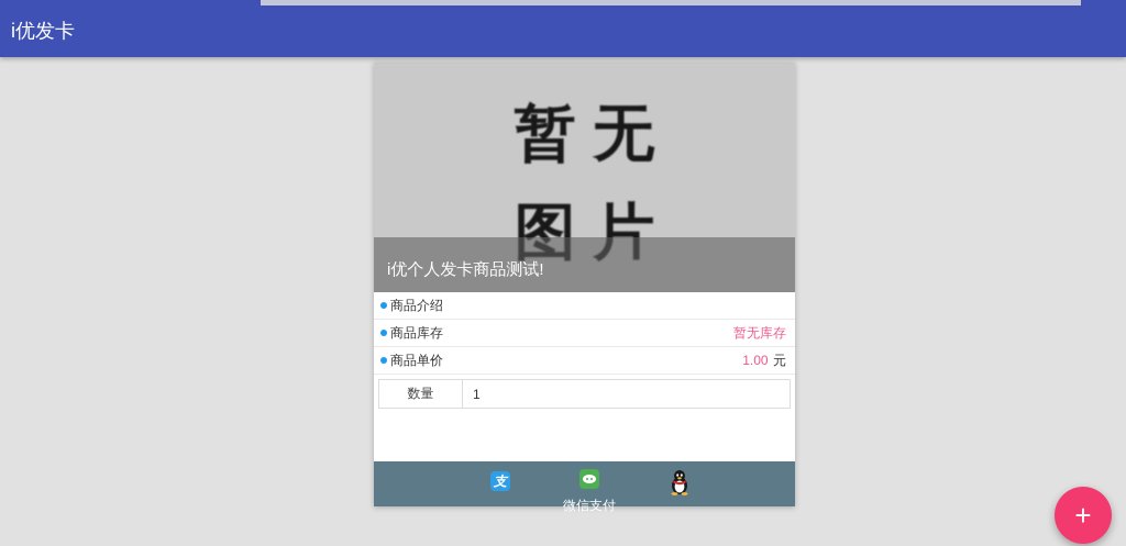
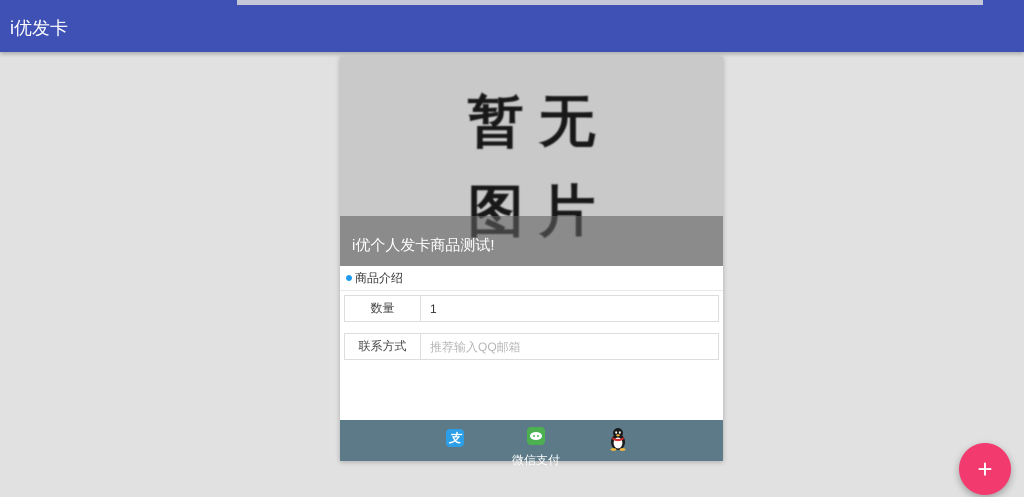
  i优发卡
  暂 无
  图 片
  i优个人发卡商品测试!
  商品介绍
- 商品库存
- 暂无库存
- 商品单价
- 1.00 元
  数量
  1
+ 联系方式
+ 推荐输入QQ邮箱
  支
  微信支付
  +
